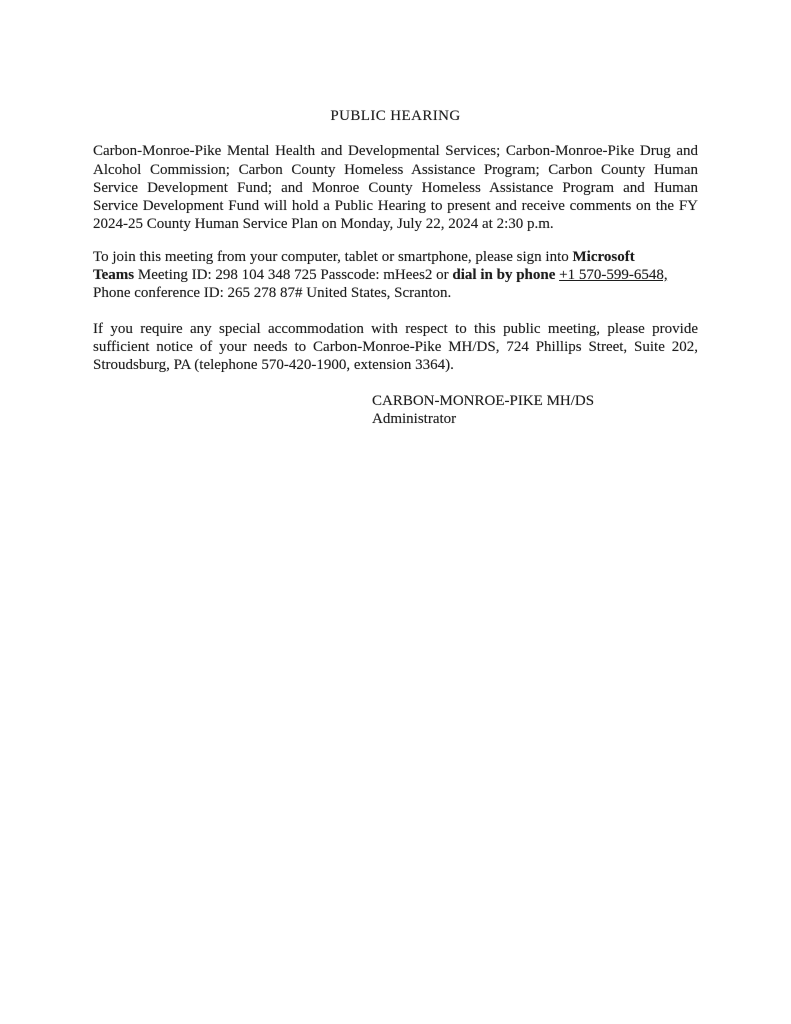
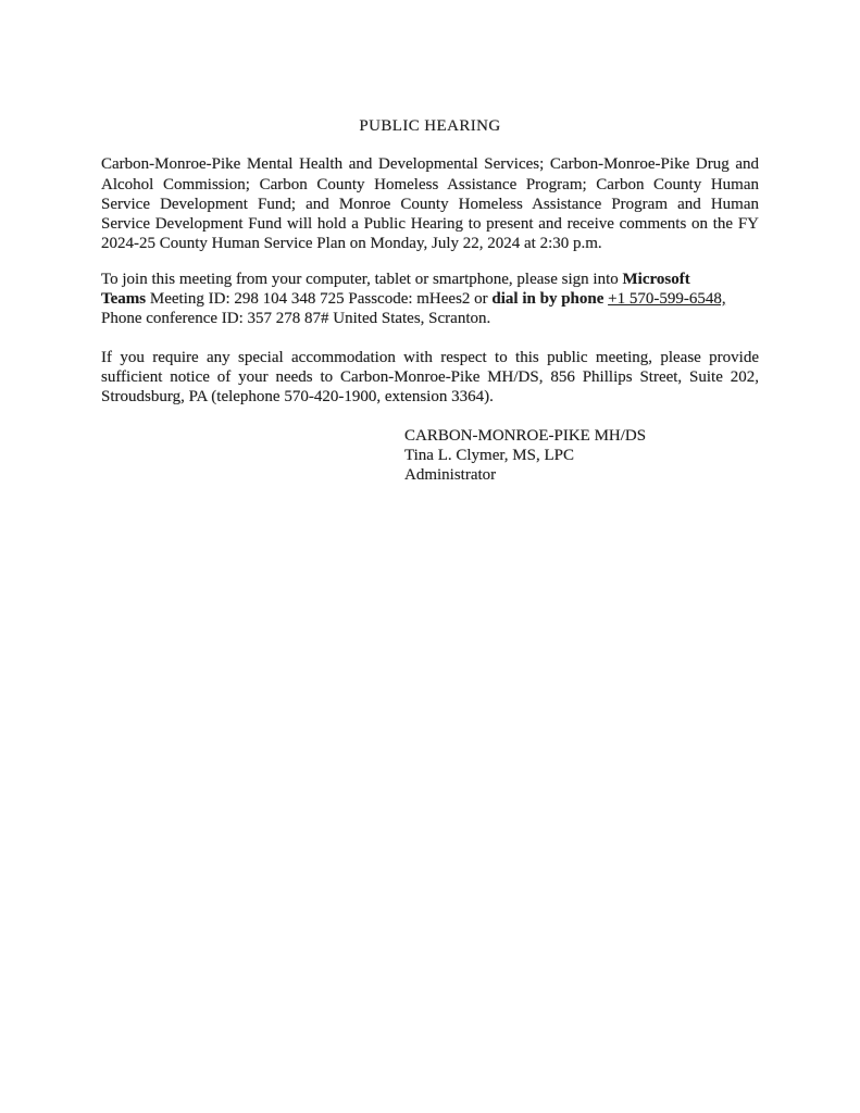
  PUBLIC HEARING
  Carbon-Monroe-Pike Mental Health and Developmental Services; Carbon-Monroe-Pike Drug and
  Alcohol Commission; Carbon County Homeless Assistance Program; Carbon County Human
  Service Development Fund; and Monroe County Homeless Assistance Program and Human
  Service Development Fund will hold a Public Hearing to present and receive comments on the FY
  2024-25 County Human Service Plan on Monday, July 22, 2024 at 2:30 p.m.
  To join this meeting from your computer, tablet or smartphone, please sign into Microsoft
  Teams Meeting ID: 298 104 348 725 Passcode: mHees2 or dial in by phone +1 570-599-6548,
- Phone conference ID: 265 278 87# United States, Scranton.
+ Phone conference ID: 357 278 87# United States, Scranton.
  If you require any special accommodation with respect to this public meeting, please provide
- sufficient notice of your needs to Carbon-Monroe-Pike MH/DS, 724 Phillips Street, Suite 202,
+ sufficient notice of your needs to Carbon-Monroe-Pike MH/DS, 856 Phillips Street, Suite 202,
  Stroudsburg, PA (telephone 570-420-1900, extension 3364).
  CARBON-MONROE-PIKE MH/DS
+ Tina L. Clymer, MS, LPC
  Administrator
